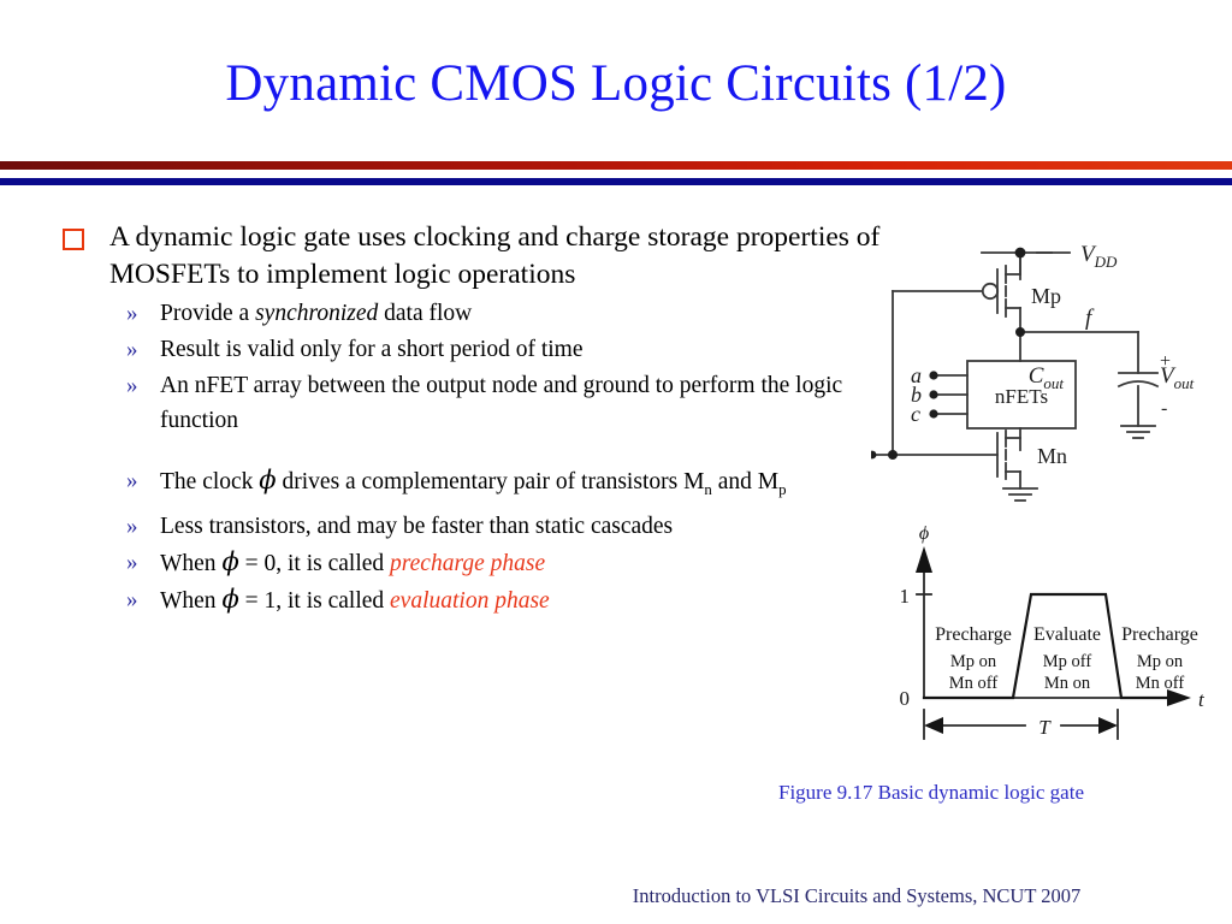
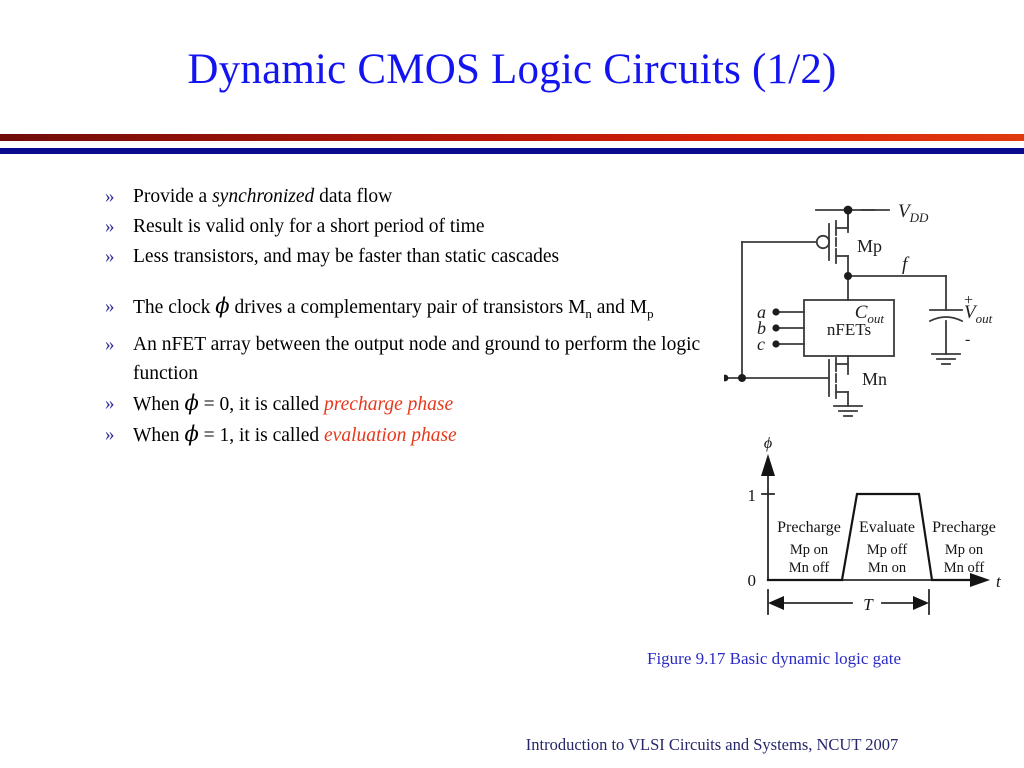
  Dynamic CMOS Logic Circuits (1/2)
- A dynamic logic gate uses clocking and charge storage properties of MOSFETs to implement logic operations
  »
  Provide a synchronized data flow
  »
  Result is valid only for a short period of time
  »
- An nFET array between the output node and ground to perform the logic function
+ Less transistors, and may be faster than static cascades
  »
  The clock ϕ drives a complementary pair of transistors Mn and Mp
  »
- Less transistors, and may be faster than static cascades
+ An nFET array between the output node and ground to perform the logic function
  »
  When ϕ = 0, it is called precharge phase
  »
  When ϕ = 1, it is called evaluation phase
  VDD
  Mp
  f
  Cout
  +
  Vout
  -
  nFETs
  a
  b
  c
  Mn
  ϕ
  t
  1
  0
  T
  Precharge
  Mp on
  Mn off
  Evaluate
  Mp off
  Mn on
  Precharge
  Mp on
  Mn off
  Figure 9.17 Basic dynamic logic gate
  Introduction to VLSI Circuits and Systems, NCUT 2007
